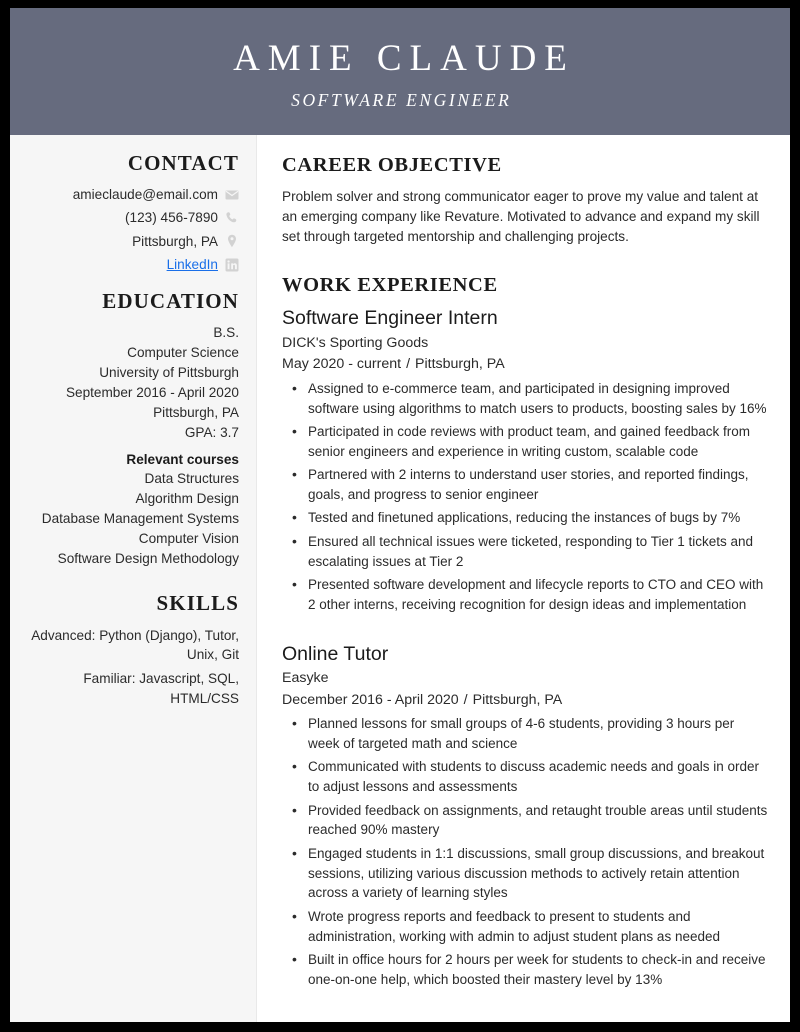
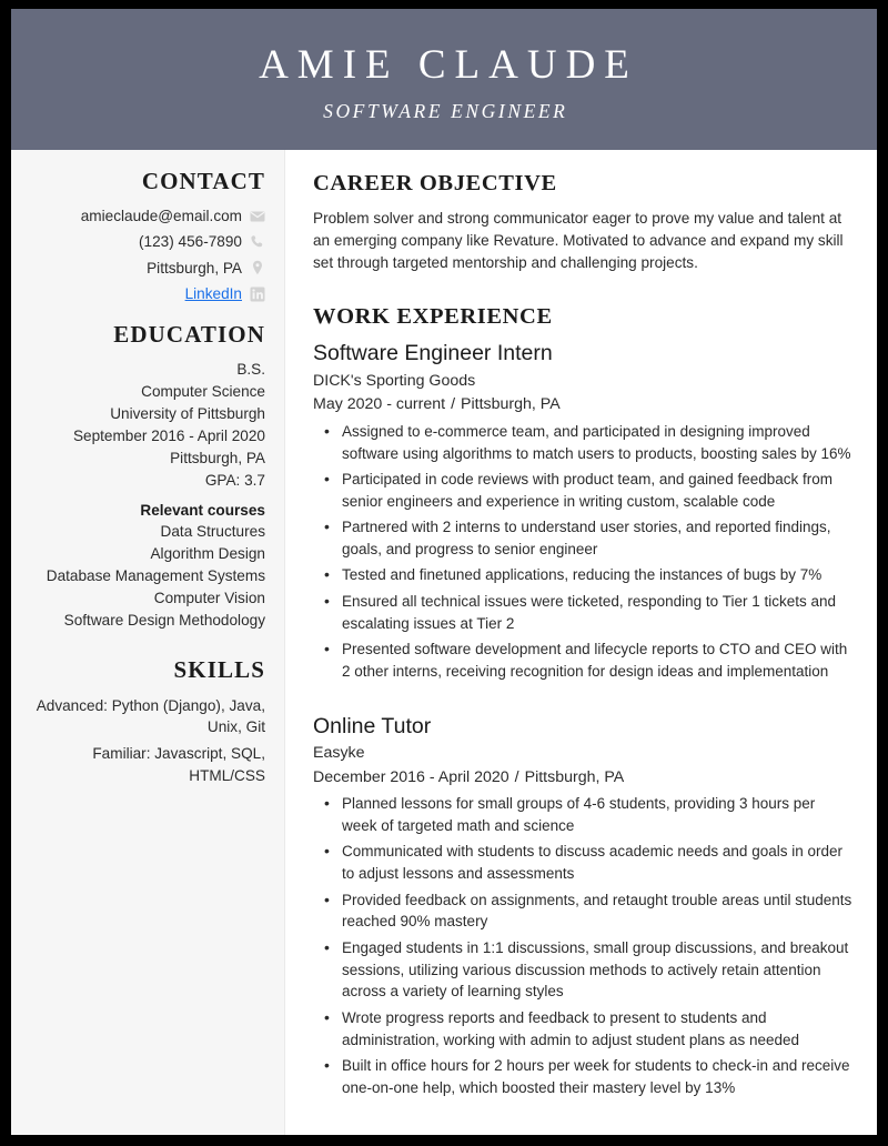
  AMIE CLAUDE
  SOFTWARE ENGINEER
  CONTACT
  amieclaude@email.com
  (123) 456-7890
  Pittsburgh, PA
  LinkedIn
  EDUCATION
  B.S.
  Computer Science
  University of Pittsburgh
  September 2016 - April 2020
  Pittsburgh, PA
  GPA: 3.7
  Relevant courses
  Data Structures
  Algorithm Design
  Database Management Systems
  Computer Vision
  Software Design Methodology
  SKILLS
- Advanced: Python (Django), Tutor, Unix, Git
+ Advanced: Python (Django), Java, Unix, Git
  Familiar: Javascript, SQL, HTML/CSS
  CAREER OBJECTIVE
  Problem solver and strong communicator eager to prove my value and talent at an emerging company like Revature. Motivated to advance and expand my skill set through targeted mentorship and challenging projects.
  WORK EXPERIENCE
  Software Engineer Intern
  DICK's Sporting Goods
  May 2020 - current / Pittsburgh, PA
  Assigned to e-commerce team, and participated in designing improved software using algorithms to match users to products, boosting sales by 16%
  Participated in code reviews with product team, and gained feedback from senior engineers and experience in writing custom, scalable code
  Partnered with 2 interns to understand user stories, and reported findings, goals, and progress to senior engineer
  Tested and finetuned applications, reducing the instances of bugs by 7%
  Ensured all technical issues were ticketed, responding to Tier 1 tickets and escalating issues at Tier 2
  Presented software development and lifecycle reports to CTO and CEO with 2 other interns, receiving recognition for design ideas and implementation
  Online Tutor
  Easyke
  December 2016 - April 2020 / Pittsburgh, PA
  Planned lessons for small groups of 4-6 students, providing 3 hours per week of targeted math and science
  Communicated with students to discuss academic needs and goals in order to adjust lessons and assessments
  Provided feedback on assignments, and retaught trouble areas until students reached 90% mastery
  Engaged students in 1:1 discussions, small group discussions, and breakout sessions, utilizing various discussion methods to actively retain attention across a variety of learning styles
  Wrote progress reports and feedback to present to students and administration, working with admin to adjust student plans as needed
  Built in office hours for 2 hours per week for students to check-in and receive one-on-one help, which boosted their mastery level by 13%
